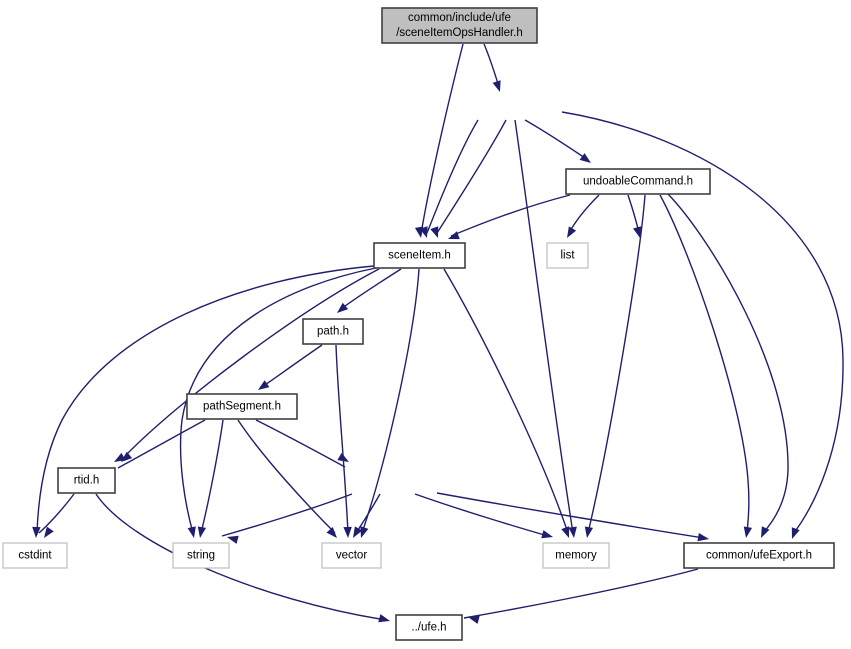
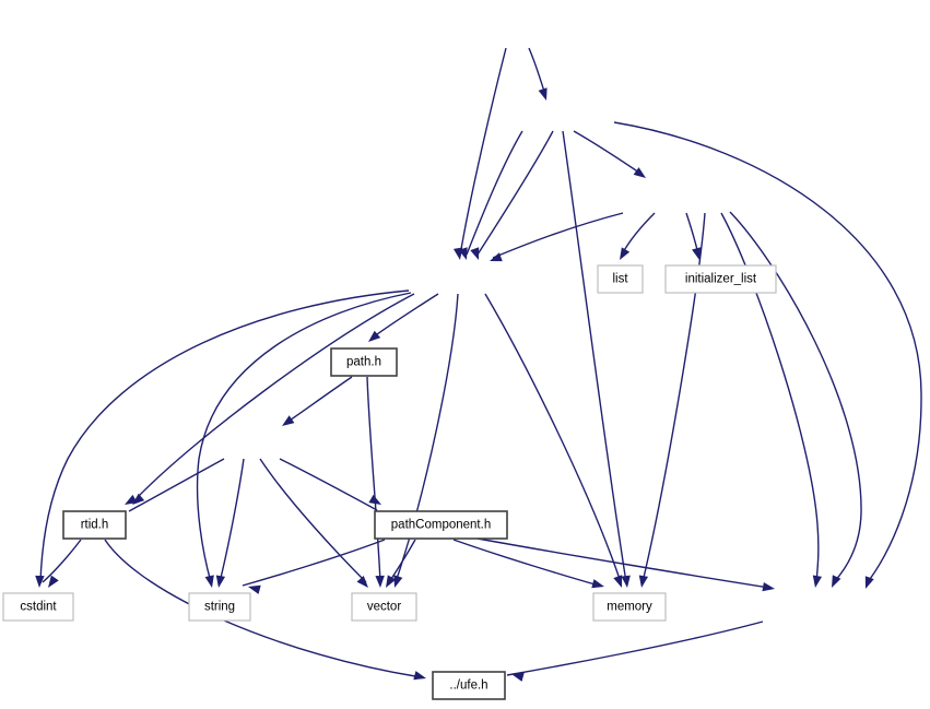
- common/include/ufe
- /sceneItemOpsHandler.h
- undoableCommand.h
- sceneItem.h
  list
+ initializer_list
  path.h
- pathSegment.h
  rtid.h
+ pathComponent.h
  cstdint
  string
  vector
  memory
- common/ufeExport.h
  ../ufe.h
